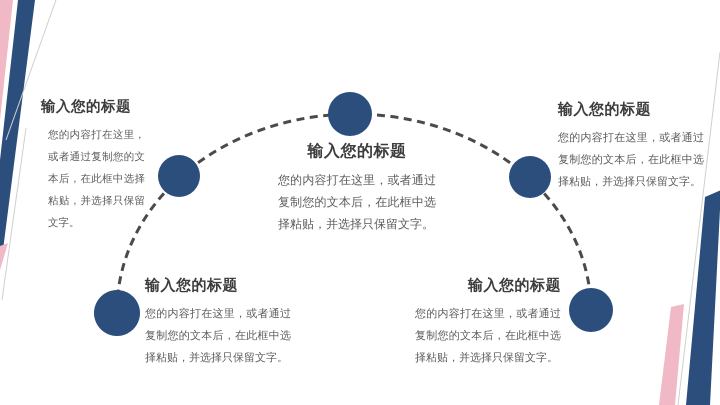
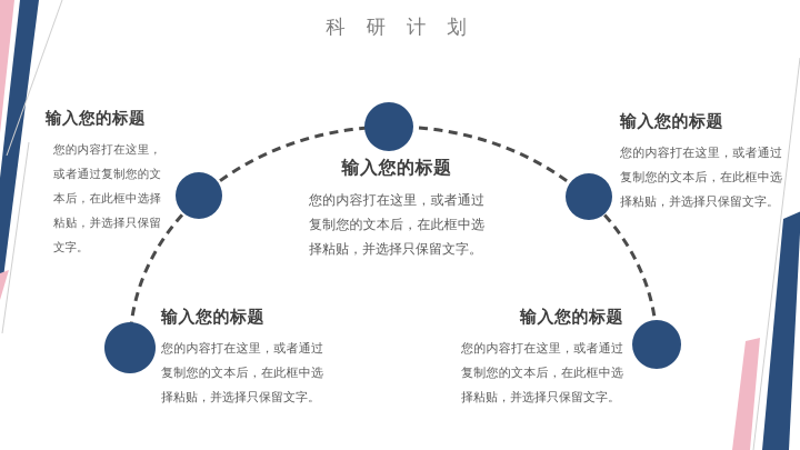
+ 科 研 计 划
  输入您的标题
  您的内容打在这里，或者通过复制您的文本后，在此框中选择粘贴，并选择只保留文字。
  输入您的标题
  您的内容打在这里，或者通过复制您的文本后，在此框中选择粘贴，并选择只保留文字。
  输入您的标题
  您的内容打在这里，或者通过复制您的文本后，在此框中选择粘贴，并选择只保留文字。
  输入您的标题
  您的内容打在这里，或者通过复制您的文本后，在此框中选择粘贴，并选择只保留文字。
  输入您的标题
  您的内容打在这里，或者通过复制您的文本后，在此框中选择粘贴，并选择只保留文字。
